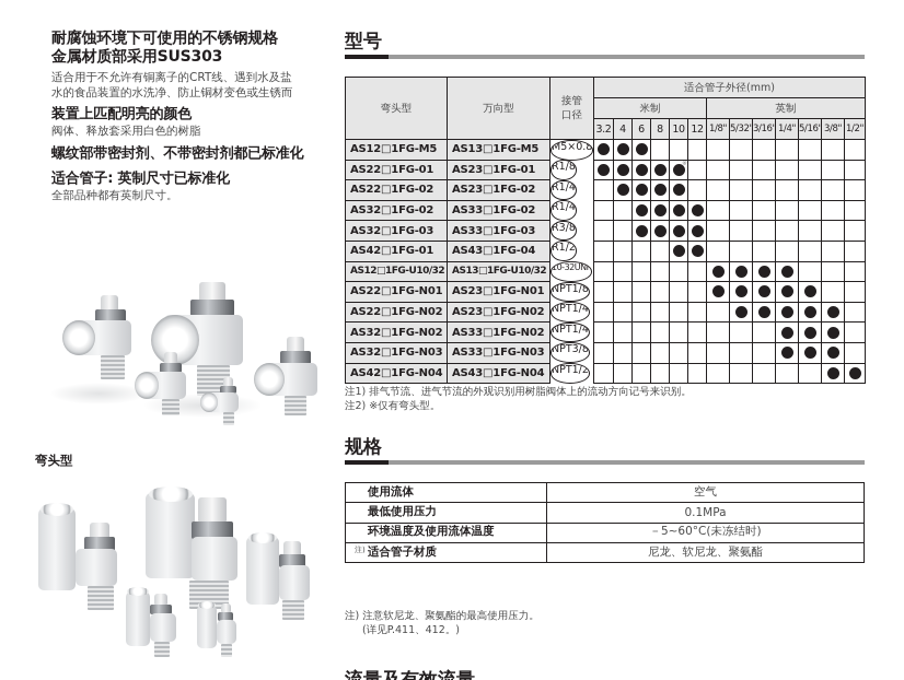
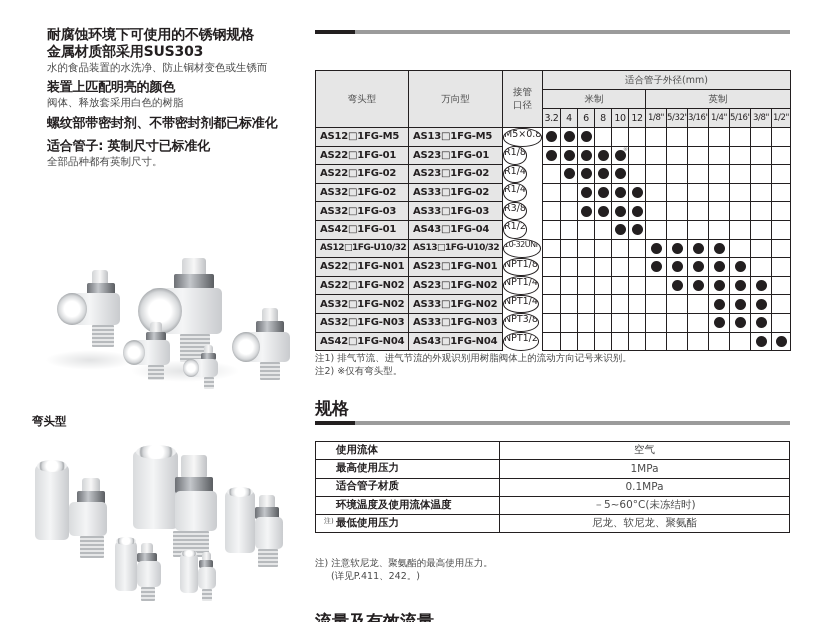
  耐腐蚀环境下可使用的不锈钢规格
  金属材质部采用SUS303
- 适合用于不允许有铜离子的CRT线、遇到水及盐
  水的食品装置的水洗净、防止铜材变色或生锈而
  装置上匹配明亮的颜色
  阀体、释放套采用白色的树脂
  螺纹部带密封剂、不带密封剂都已标准化
  适合管子: 英制尺寸已标准化
  全部品种都有英制尺寸。
  弯头型
- 型号
  弯头型	万向型	接管口径	适合管子外径(mm)
  米制	英制
  3.2	4	6	8	10	12	1/8"	5/32"	3/16"	1/4"	5/16"	3/8"	1/2"
  AS12□1FG-M5	AS13□1FG-M5	M5×0.8
  AS22□1FG-01	AS23□1FG-01	R1/8
  AS22□1FG-02	AS23□1FG-02	R1/4
  AS32□1FG-02	AS33□1FG-02	R1/4
  AS32□1FG-03	AS33□1FG-03	R3/8
  AS42□1FG-01	AS43□1FG-04	R1/2
  AS12□1FG-U10/32	AS13□1FG-U10/32	10-32UNF
  AS22□1FG-N01	AS23□1FG-N01	NPT1/8
  AS22□1FG-N02	AS23□1FG-N02	NPT1/4
  AS32□1FG-N02	AS33□1FG-N02	NPT1/4
  AS32□1FG-N03	AS33□1FG-N03	NPT3/8
  AS42□1FG-N04	AS43□1FG-N04	NPT1/2
  注1) 排气节流、进气节流的外观识别用树脂阀体上的流动方向记号来识别。
  注2) ※仅有弯头型。
  规格
  使用流体	空气
+ 最高使用压力	1MPa
- 最低使用压力	0.1MPa
+ 适合管子材质	0.1MPa
  环境温度及使用流体温度	－5~60°C(未冻结时)
- 注) 适合管子材质	尼龙、软尼龙、聚氨酯
+ 注) 最低使用压力	尼龙、软尼龙、聚氨酯
  注) 注意软尼龙、聚氨酯的最高使用压力。
- (详见P.411、412。)
+ (详见P.411、242。)
